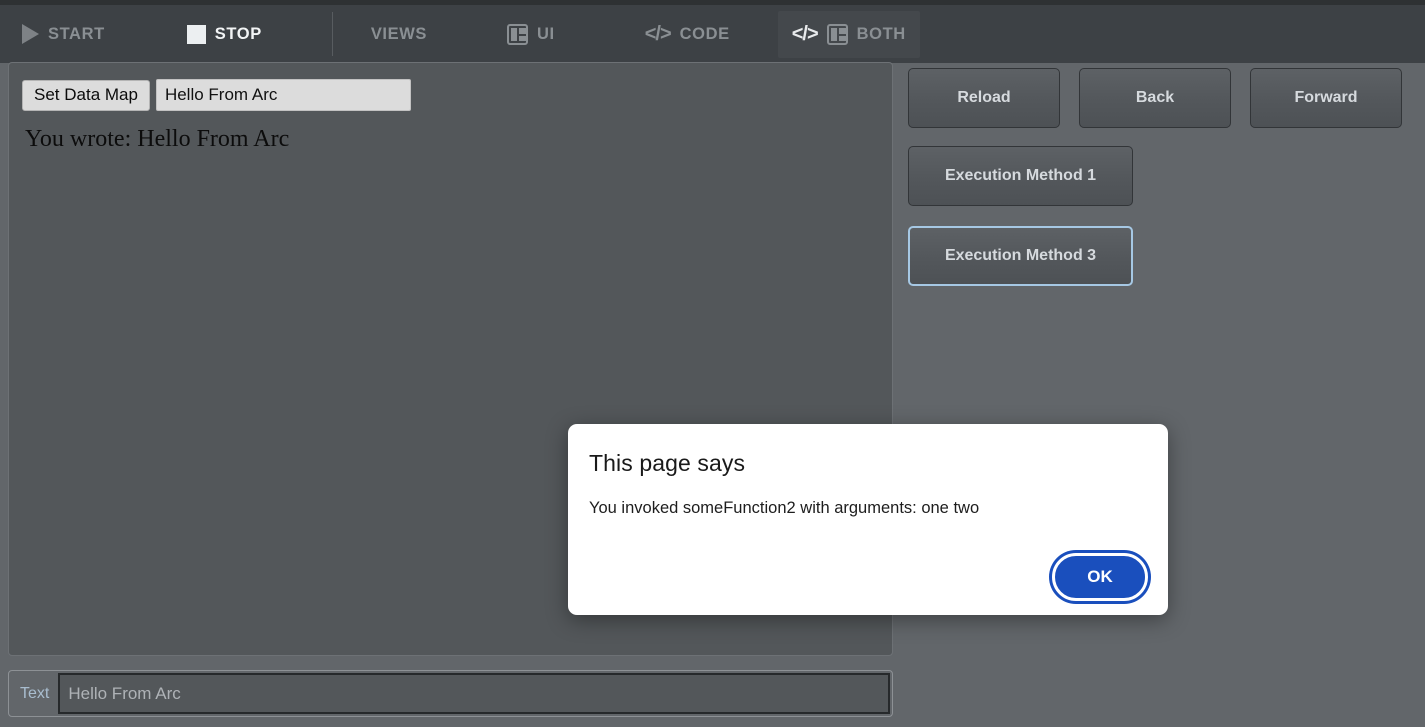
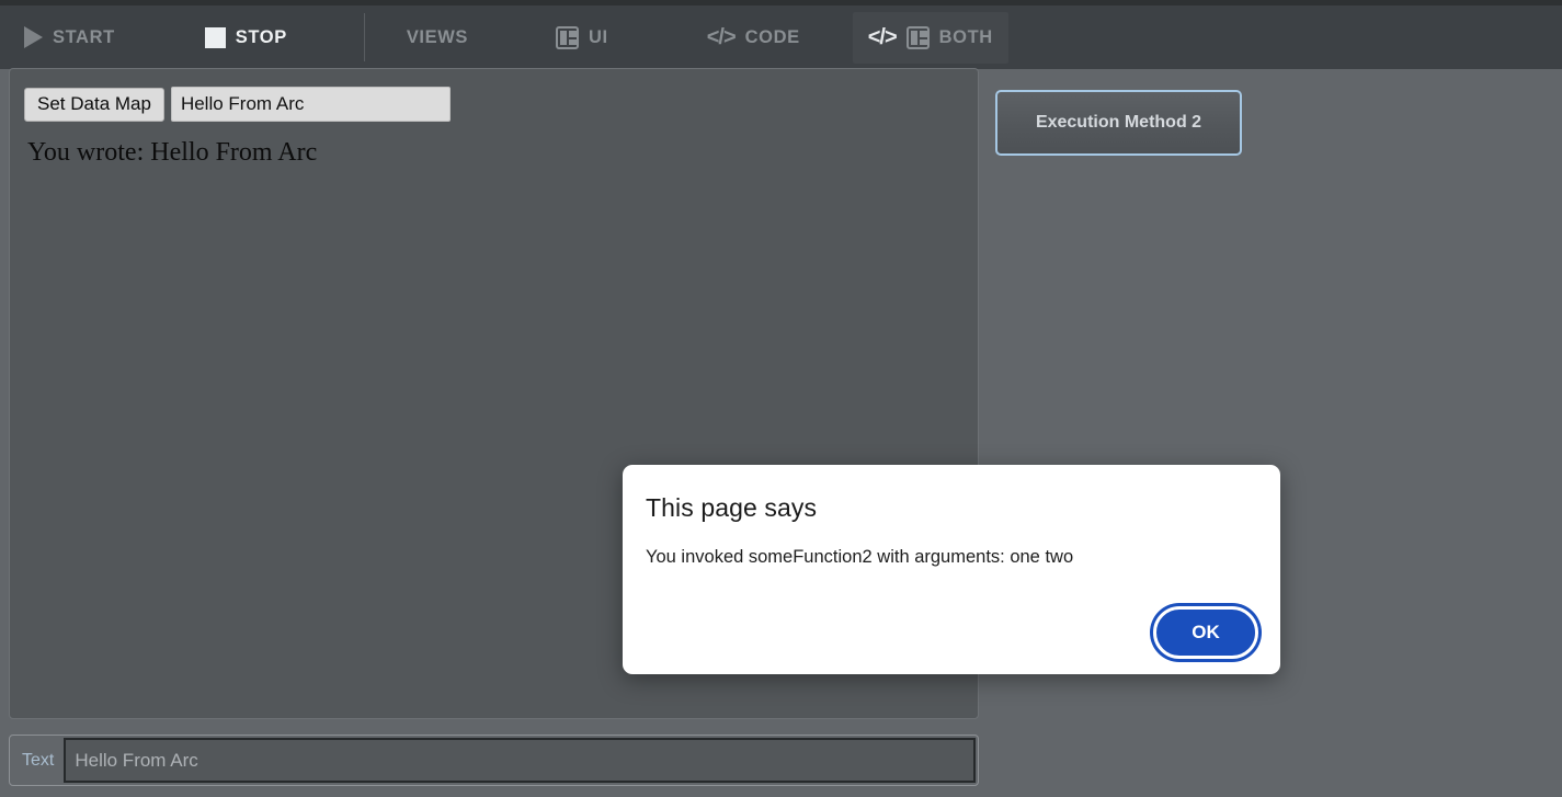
  START
  STOP
  VIEWS
  UI
  </>
  CODE
  </>
  BOTH
  Set Data Map
  Hello From Arc
  You wrote: Hello From Arc
  Text
  Hello From Arc
- Reload
- Back
- Forward
- Execution Method 1
- Execution Method 3
+ Execution Method 2
  This page says
  You invoked someFunction2 with arguments: one two
  OK
